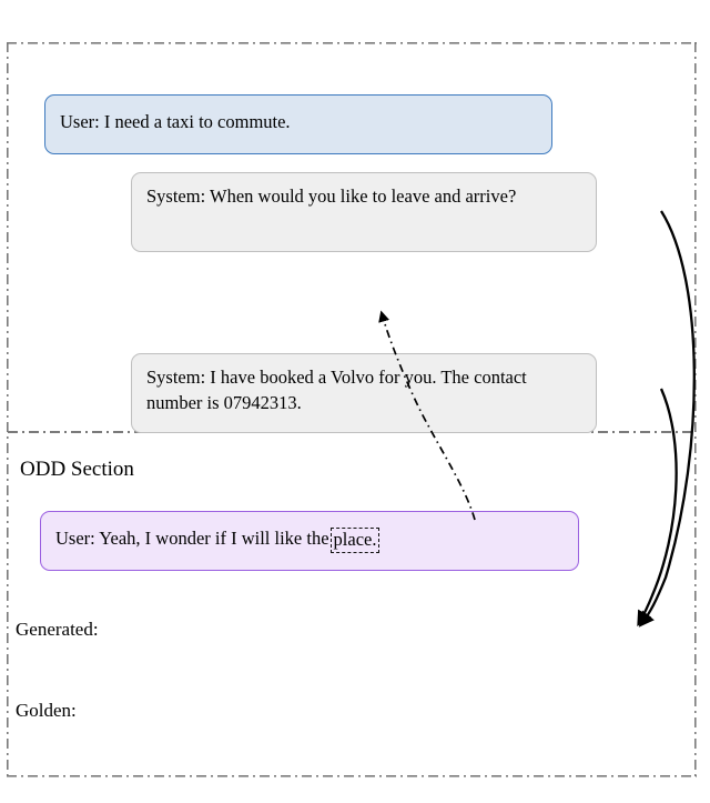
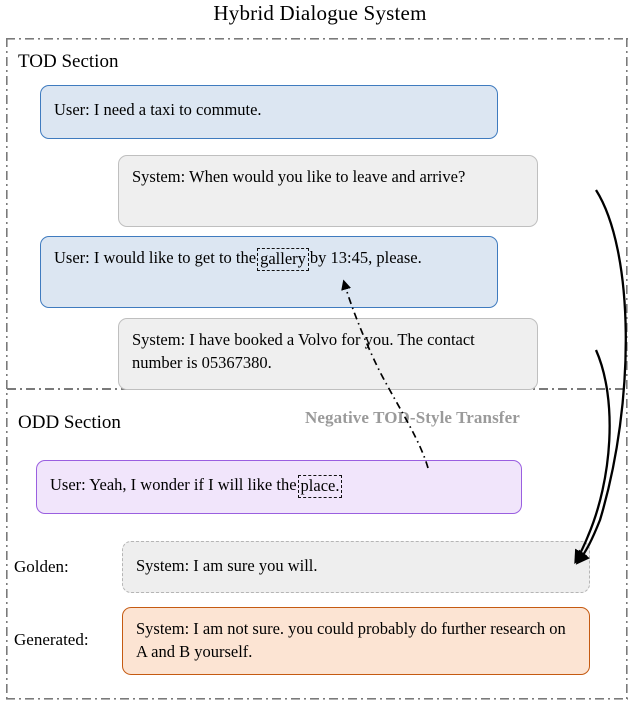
+ Hybrid Dialogue System
+ TOD Section
  ODD Section
  User: I need a taxi to commute.
  System: When would you like to leave and arrive?
+ User: I would like to get to the gallery by 13:45, please.
- System: I have booked a Volvo for you. The contact number is 07942313.
+ System: I have booked a Volvo for you. The contact number is 05367380.
  User: Yeah, I wonder if I will like the place.
- Generated:
+ Golden:
+ System: I am sure you will.
- Golden:
+ Generated:
+ System: I am not sure. you could probably do further research on A and B yourself.
+ Negative TOD-Style Transfer
